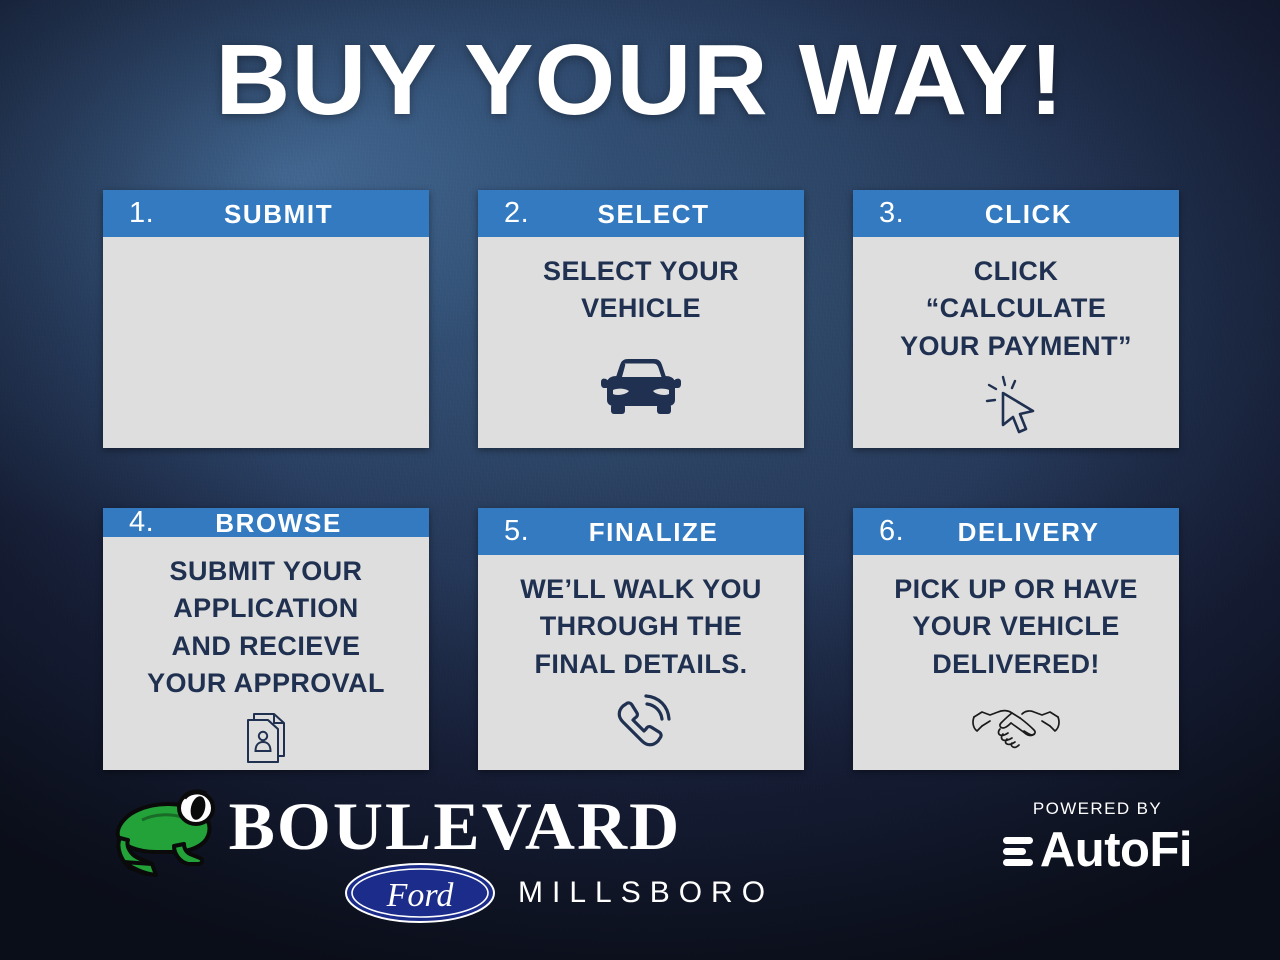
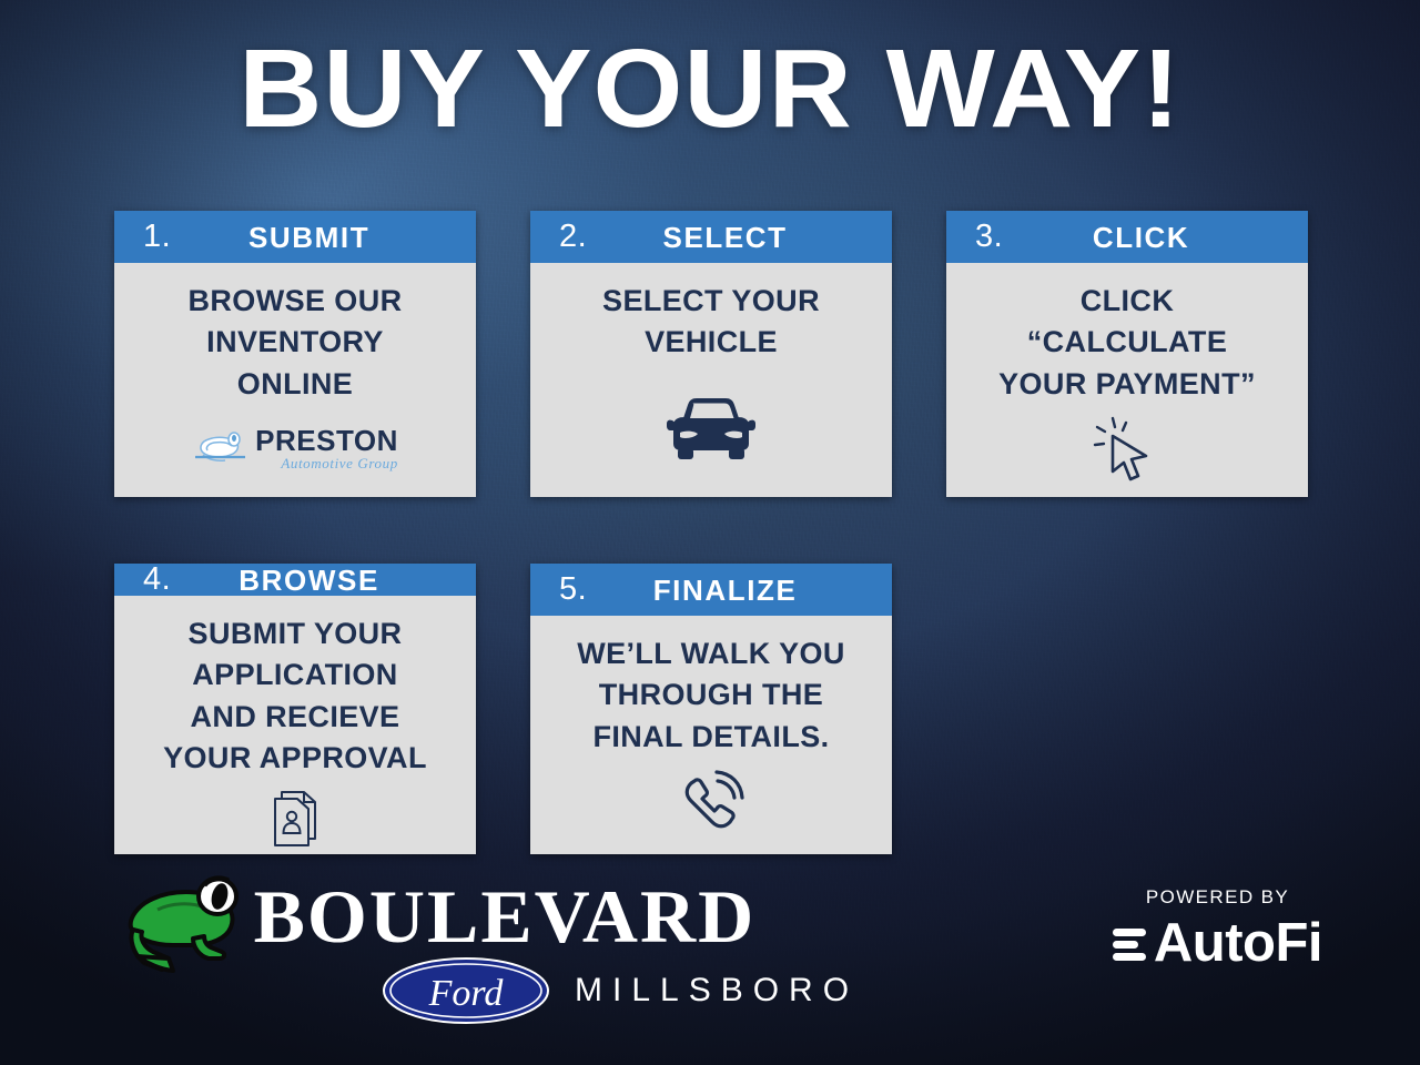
  BUY YOUR WAY!
  1.
  SUBMIT
+ BROWSE OUR
+ INVENTORY
+ ONLINE
+ PRESTON
+ Automotive Group
  2.
  SELECT
  SELECT YOUR
  VEHICLE
  3.
  CLICK
  CLICK
  “CALCULATE
  YOUR PAYMENT”
  4.
  BROWSE
  SUBMIT YOUR
  APPLICATION
  AND RECIEVE
  YOUR APPROVAL
  5.
  FINALIZE
  WE’LL WALK YOU
  THROUGH THE
  FINAL DETAILS.
- 6.
- DELIVERY
- PICK UP OR HAVE
- YOUR VEHICLE
- DELIVERED!
  BOULEVARD
  Ford
  MILLSBORO
  POWERED BY
  AutoFi
